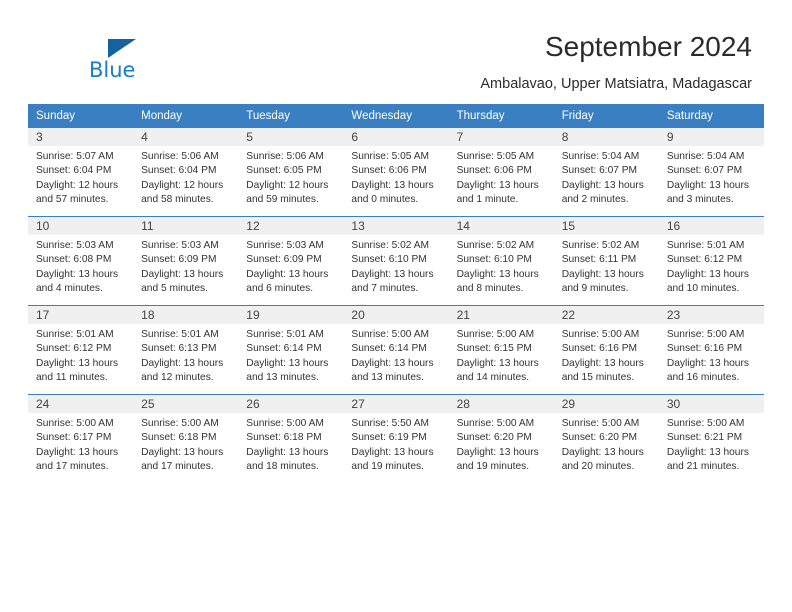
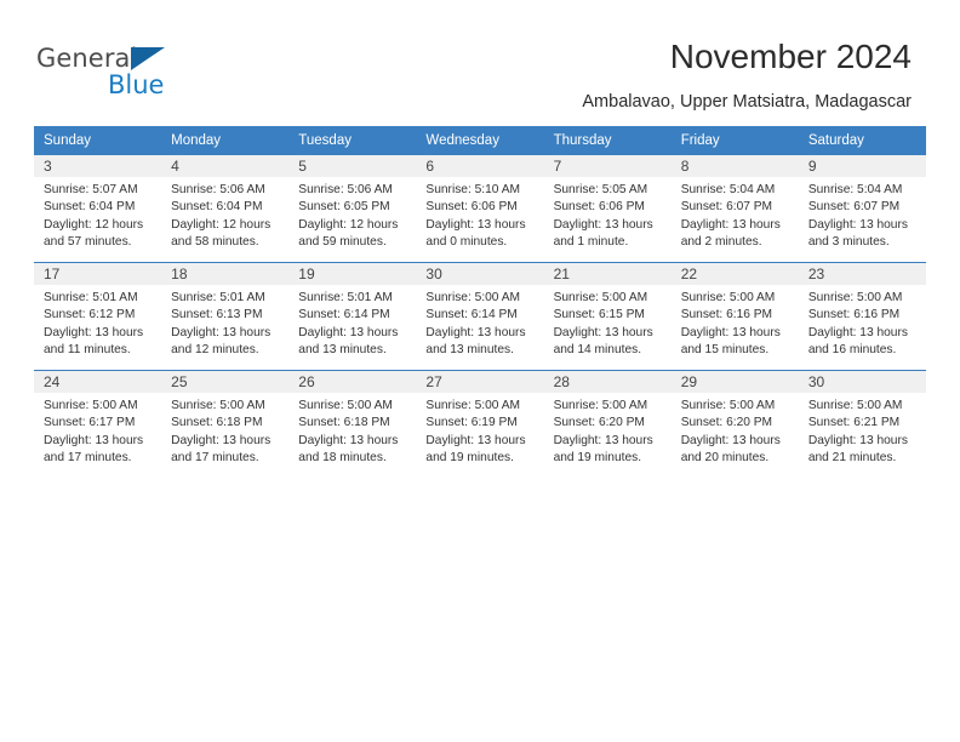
+ General
  Blue
- September 2024
+ November 2024
  Ambalavao, Upper Matsiatra, Madagascar
  Sunday	Monday	Tuesday	Wednesday	Thursday	Friday	Saturday
- 3 Sunrise: 5:07 AM Sunset: 6:04 PM Daylight: 12 hours and 57 minutes.	4 Sunrise: 5:06 AM Sunset: 6:04 PM Daylight: 12 hours and 58 minutes.	5 Sunrise: 5:06 AM Sunset: 6:05 PM Daylight: 12 hours and 59 minutes.	6 Sunrise: 5:05 AM Sunset: 6:06 PM Daylight: 13 hours and 0 minutes.	7 Sunrise: 5:05 AM Sunset: 6:06 PM Daylight: 13 hours and 1 minute.	8 Sunrise: 5:04 AM Sunset: 6:07 PM Daylight: 13 hours and 2 minutes.	9 Sunrise: 5:04 AM Sunset: 6:07 PM Daylight: 13 hours and 3 minutes.
+ 3 Sunrise: 5:07 AM Sunset: 6:04 PM Daylight: 12 hours and 57 minutes.	4 Sunrise: 5:06 AM Sunset: 6:04 PM Daylight: 12 hours and 58 minutes.	5 Sunrise: 5:06 AM Sunset: 6:05 PM Daylight: 12 hours and 59 minutes.	6 Sunrise: 5:10 AM Sunset: 6:06 PM Daylight: 13 hours and 0 minutes.	7 Sunrise: 5:05 AM Sunset: 6:06 PM Daylight: 13 hours and 1 minute.	8 Sunrise: 5:04 AM Sunset: 6:07 PM Daylight: 13 hours and 2 minutes.	9 Sunrise: 5:04 AM Sunset: 6:07 PM Daylight: 13 hours and 3 minutes.
- 10 Sunrise: 5:03 AM Sunset: 6:08 PM Daylight: 13 hours and 4 minutes.	11 Sunrise: 5:03 AM Sunset: 6:09 PM Daylight: 13 hours and 5 minutes.	12 Sunrise: 5:03 AM Sunset: 6:09 PM Daylight: 13 hours and 6 minutes.	13 Sunrise: 5:02 AM Sunset: 6:10 PM Daylight: 13 hours and 7 minutes.	14 Sunrise: 5:02 AM Sunset: 6:10 PM Daylight: 13 hours and 8 minutes.	15 Sunrise: 5:02 AM Sunset: 6:11 PM Daylight: 13 hours and 9 minutes.	16 Sunrise: 5:01 AM Sunset: 6:12 PM Daylight: 13 hours and 10 minutes.
- 17 Sunrise: 5:01 AM Sunset: 6:12 PM Daylight: 13 hours and 11 minutes.	18 Sunrise: 5:01 AM Sunset: 6:13 PM Daylight: 13 hours and 12 minutes.	19 Sunrise: 5:01 AM Sunset: 6:14 PM Daylight: 13 hours and 13 minutes.	20 Sunrise: 5:00 AM Sunset: 6:14 PM Daylight: 13 hours and 13 minutes.	21 Sunrise: 5:00 AM Sunset: 6:15 PM Daylight: 13 hours and 14 minutes.	22 Sunrise: 5:00 AM Sunset: 6:16 PM Daylight: 13 hours and 15 minutes.	23 Sunrise: 5:00 AM Sunset: 6:16 PM Daylight: 13 hours and 16 minutes.
+ 17 Sunrise: 5:01 AM Sunset: 6:12 PM Daylight: 13 hours and 11 minutes.	18 Sunrise: 5:01 AM Sunset: 6:13 PM Daylight: 13 hours and 12 minutes.	19 Sunrise: 5:01 AM Sunset: 6:14 PM Daylight: 13 hours and 13 minutes.	30 Sunrise: 5:00 AM Sunset: 6:14 PM Daylight: 13 hours and 13 minutes.	21 Sunrise: 5:00 AM Sunset: 6:15 PM Daylight: 13 hours and 14 minutes.	22 Sunrise: 5:00 AM Sunset: 6:16 PM Daylight: 13 hours and 15 minutes.	23 Sunrise: 5:00 AM Sunset: 6:16 PM Daylight: 13 hours and 16 minutes.
- 24 Sunrise: 5:00 AM Sunset: 6:17 PM Daylight: 13 hours and 17 minutes.	25 Sunrise: 5:00 AM Sunset: 6:18 PM Daylight: 13 hours and 17 minutes.	26 Sunrise: 5:00 AM Sunset: 6:18 PM Daylight: 13 hours and 18 minutes.	27 Sunrise: 5:50 AM Sunset: 6:19 PM Daylight: 13 hours and 19 minutes.	28 Sunrise: 5:00 AM Sunset: 6:20 PM Daylight: 13 hours and 19 minutes.	29 Sunrise: 5:00 AM Sunset: 6:20 PM Daylight: 13 hours and 20 minutes.	30 Sunrise: 5:00 AM Sunset: 6:21 PM Daylight: 13 hours and 21 minutes.
+ 24 Sunrise: 5:00 AM Sunset: 6:17 PM Daylight: 13 hours and 17 minutes.	25 Sunrise: 5:00 AM Sunset: 6:18 PM Daylight: 13 hours and 17 minutes.	26 Sunrise: 5:00 AM Sunset: 6:18 PM Daylight: 13 hours and 18 minutes.	27 Sunrise: 5:00 AM Sunset: 6:19 PM Daylight: 13 hours and 19 minutes.	28 Sunrise: 5:00 AM Sunset: 6:20 PM Daylight: 13 hours and 19 minutes.	29 Sunrise: 5:00 AM Sunset: 6:20 PM Daylight: 13 hours and 20 minutes.	30 Sunrise: 5:00 AM Sunset: 6:21 PM Daylight: 13 hours and 21 minutes.
